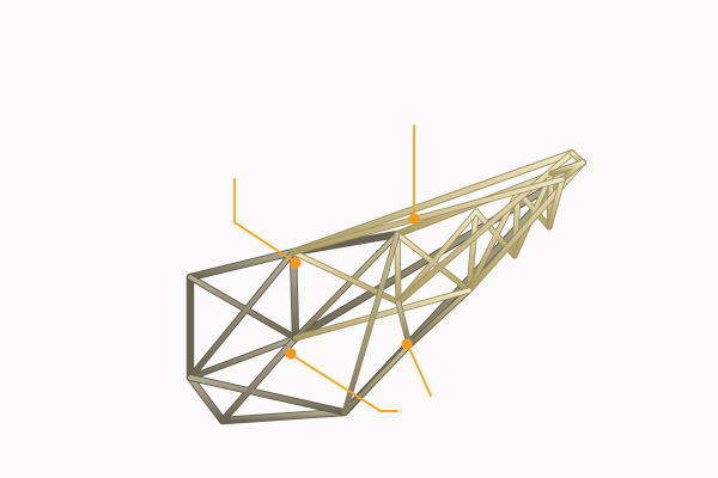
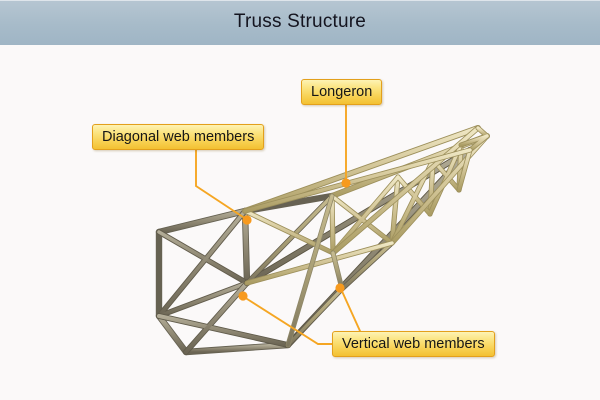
+ Truss Structure
+ Longeron
+ Diagonal web members
+ Vertical web members
